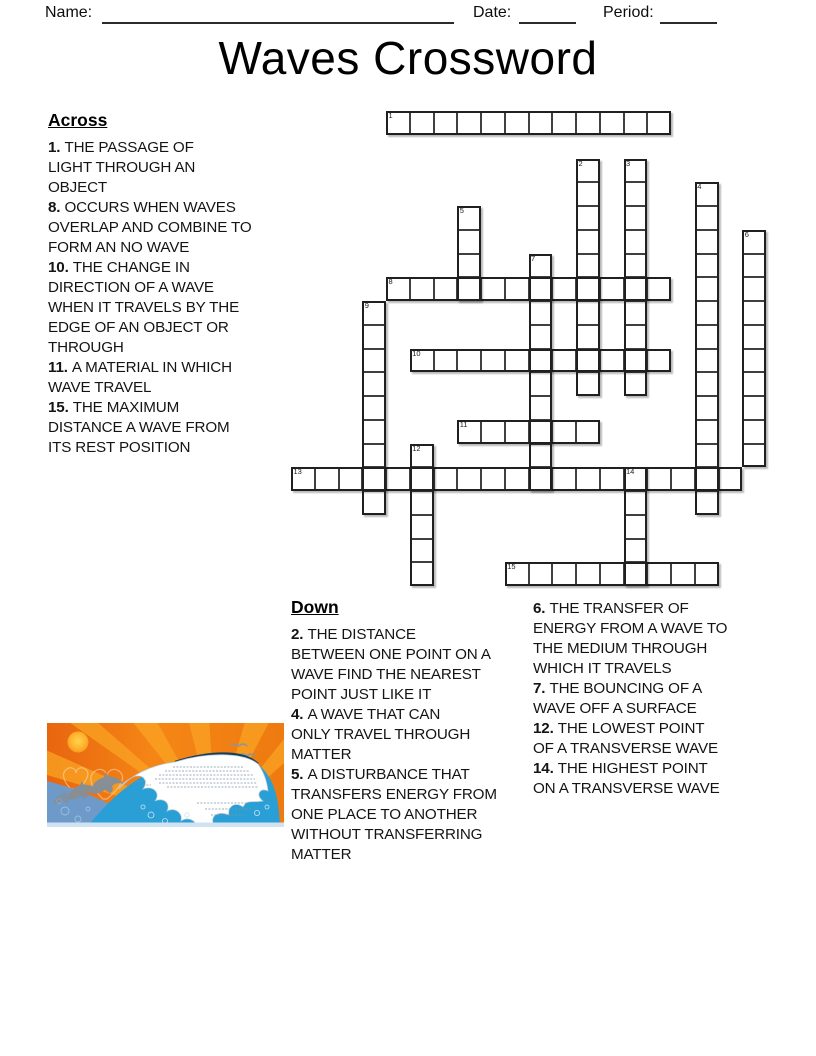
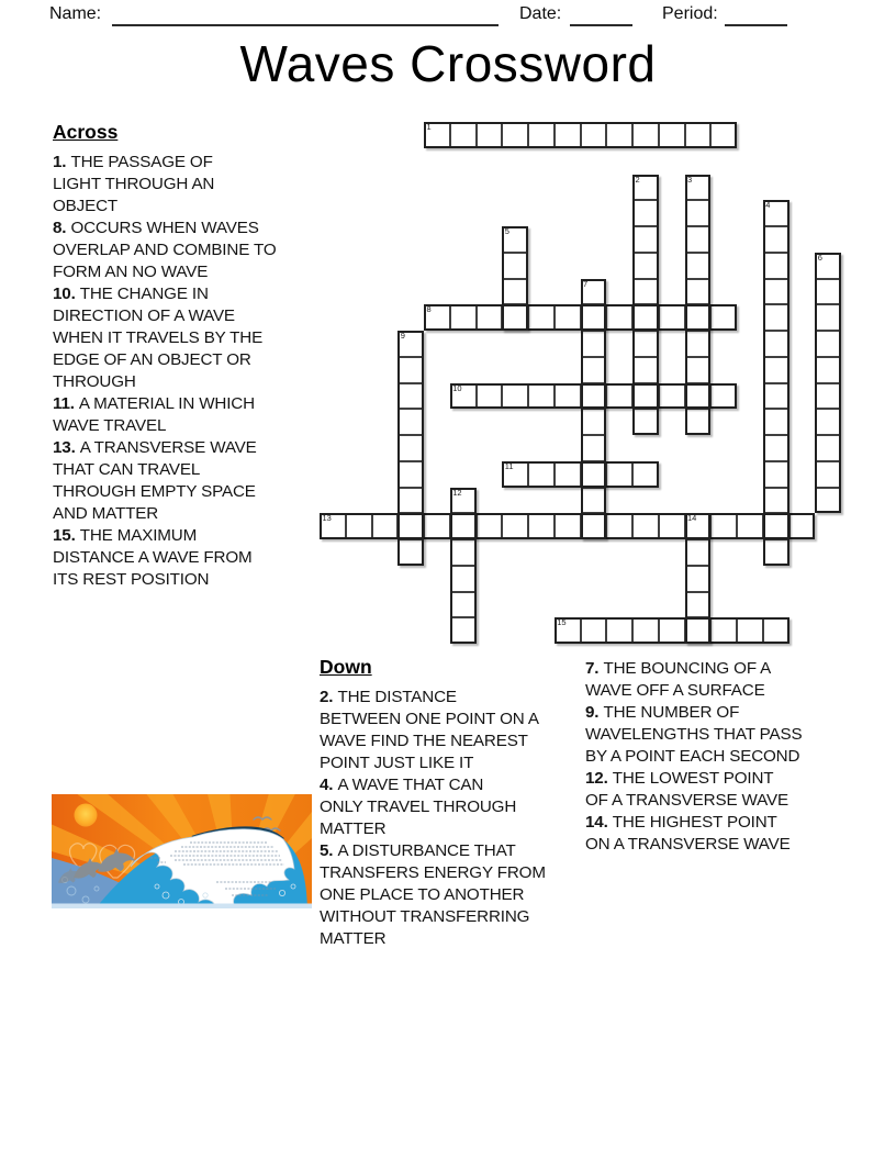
  Name:
  Date:
  Period:
  Waves Crossword
  Across
  1. THE PASSAGE OF
  LIGHT THROUGH AN
  OBJECT
  8. OCCURS WHEN WAVES
  OVERLAP AND COMBINE TO
  FORM AN NO WAVE
  10. THE CHANGE IN
  DIRECTION OF A WAVE
  WHEN IT TRAVELS BY THE
  EDGE OF AN OBJECT OR
  THROUGH
  11. A MATERIAL IN WHICH
  WAVE TRAVEL
+ 13. A TRANSVERSE WAVE
+ THAT CAN TRAVEL
+ THROUGH EMPTY SPACE
+ AND MATTER
  15. THE MAXIMUM
  DISTANCE A WAVE FROM
  ITS REST POSITION
  1
  8
  10
  11
  13
  14
  15
  2
  3
  4
  5
  6
  7
  9
  12
  Down
  2. THE DISTANCE
  BETWEEN ONE POINT ON A
  WAVE FIND THE NEAREST
  POINT JUST LIKE IT
  4. A WAVE THAT CAN
  ONLY TRAVEL THROUGH
  MATTER
  5. A DISTURBANCE THAT
  TRANSFERS ENERGY FROM
  ONE PLACE TO ANOTHER
  WITHOUT TRANSFERRING
  MATTER
- 6. THE TRANSFER OF
- ENERGY FROM A WAVE TO
- THE MEDIUM THROUGH
- WHICH IT TRAVELS
  7. THE BOUNCING OF A
  WAVE OFF A SURFACE
+ 9. THE NUMBER OF
+ WAVELENGTHS THAT PASS
+ BY A POINT EACH SECOND
  12. THE LOWEST POINT
  OF A TRANSVERSE WAVE
  14. THE HIGHEST POINT
  ON A TRANSVERSE WAVE
